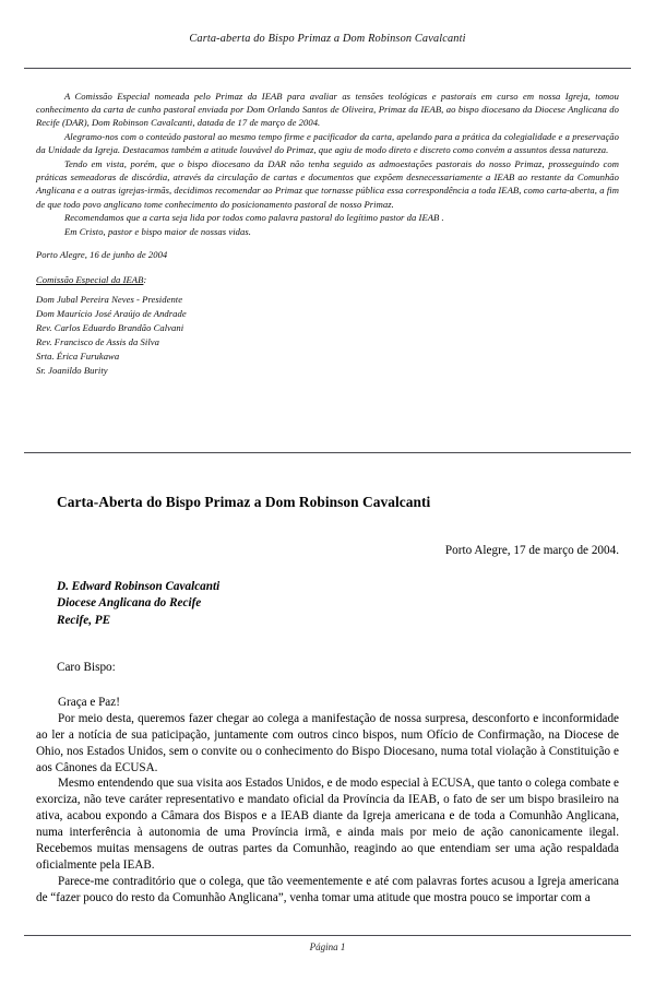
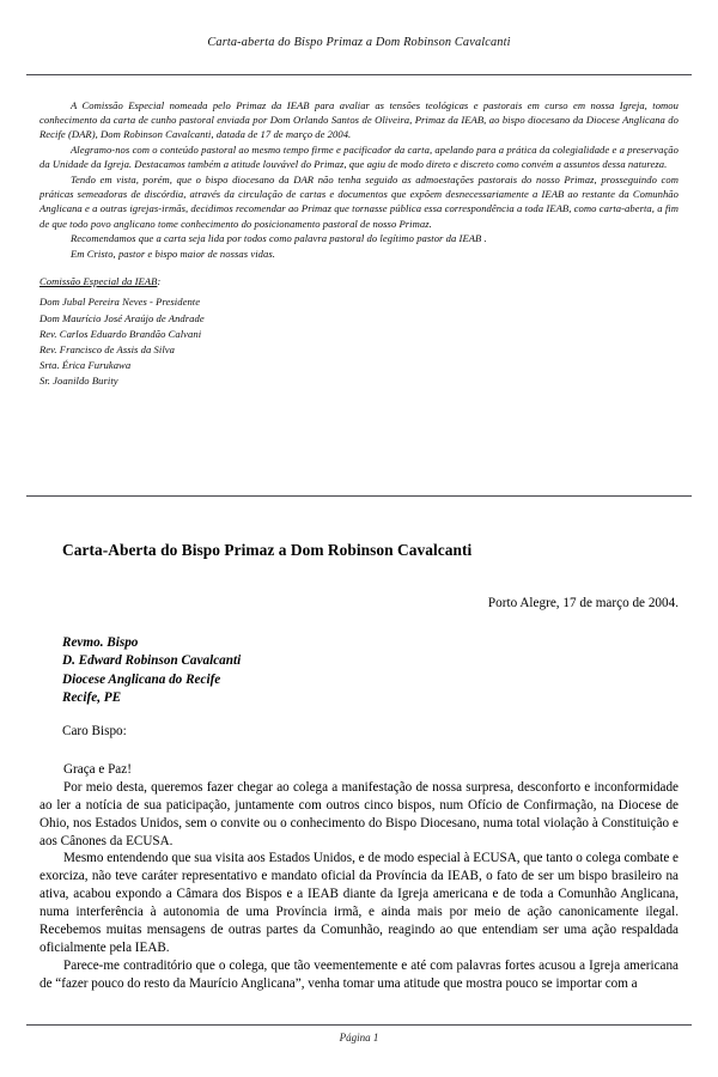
  Carta-aberta do Bispo Primaz a Dom Robinson Cavalcanti
  A Comissão Especial nomeada pelo Primaz da IEAB para avaliar as tensões teológicas e pastorais em curso em nossa Igreja, tomou conhecimento da carta de cunho pastoral enviada por Dom Orlando Santos de Oliveira, Primaz da IEAB, ao bispo diocesano da Diocese Anglicana do Recife (DAR), Dom Robinson Cavalcanti, datada de 17 de março de 2004.
  Alegramo-nos com o conteúdo pastoral ao mesmo tempo firme e pacificador da carta, apelando para a prática da colegialidade e a preservação da Unidade da Igreja. Destacamos também a atitude louvável do Primaz, que agiu de modo direto e discreto como convém a assuntos dessa natureza.
  Tendo em vista, porém, que o bispo diocesano da DAR não tenha seguido as admoestações pastorais do nosso Primaz, prosseguindo com práticas semeadoras de discórdia, através da circulação de cartas e documentos que expõem desnecessariamente a IEAB ao restante da Comunhão Anglicana e a outras igrejas-irmãs, decidimos recomendar ao Primaz que tornasse pública essa correspondência a toda IEAB, como carta-aberta, a fim de que todo povo anglicano tome conhecimento do posicionamento pastoral de nosso Primaz.
  Recomendamos que a carta seja lida por todos como palavra pastoral do legítimo pastor da IEAB .
  Em Cristo, pastor e bispo maior de nossas vidas.
- Porto Alegre, 16 de junho de 2004
  Comissão Especial da IEAB:
  Dom Jubal Pereira Neves - Presidente
  Dom Maurício José Araújo de Andrade
  Rev. Carlos Eduardo Brandão Calvani
  Rev. Francisco de Assis da Silva
  Srta. Érica Furukawa
  Sr. Joanildo Burity
  Carta-Aberta do Bispo Primaz a Dom Robinson Cavalcanti
  Porto Alegre, 17 de março de 2004.
+ Revmo. Bispo
  D. Edward Robinson Cavalcanti
  Diocese Anglicana do Recife
  Recife, PE
  Caro Bispo:
  Graça e Paz!
  Por meio desta, queremos fazer chegar ao colega a manifestação de nossa surpresa, desconforto e inconformidade ao ler a notícia de sua paticipação, juntamente com outros cinco bispos, num Ofício de Confirmação, na Diocese de Ohio, nos Estados Unidos, sem o convite ou o conhecimento do Bispo Diocesano, numa total violação à Constituição e aos Cânones da ECUSA.
  Mesmo entendendo que sua visita aos Estados Unidos, e de modo especial à ECUSA, que tanto o colega combate e exorciza, não teve caráter representativo e mandato oficial da Província da IEAB, o fato de ser um bispo brasileiro na ativa, acabou expondo a Câmara dos Bispos e a IEAB diante da Igreja americana e de toda a Comunhão Anglicana, numa interferência à autonomia de uma Província irmã, e ainda mais por meio de ação canonicamente ilegal. Recebemos muitas mensagens de outras partes da Comunhão, reagindo ao que entendiam ser uma ação respaldada oficialmente pela IEAB.
- Parece-me contraditório que o colega, que tão veementemente e até com palavras fortes acusou a Igreja americana de “fazer pouco do resto da Comunhão Anglicana”, venha tomar uma atitude que mostra pouco se importar com a
+ Parece-me contraditório que o colega, que tão veementemente e até com palavras fortes acusou a Igreja americana de “fazer pouco do resto da Maurício Anglicana”, venha tomar uma atitude que mostra pouco se importar com a
  Página 1
